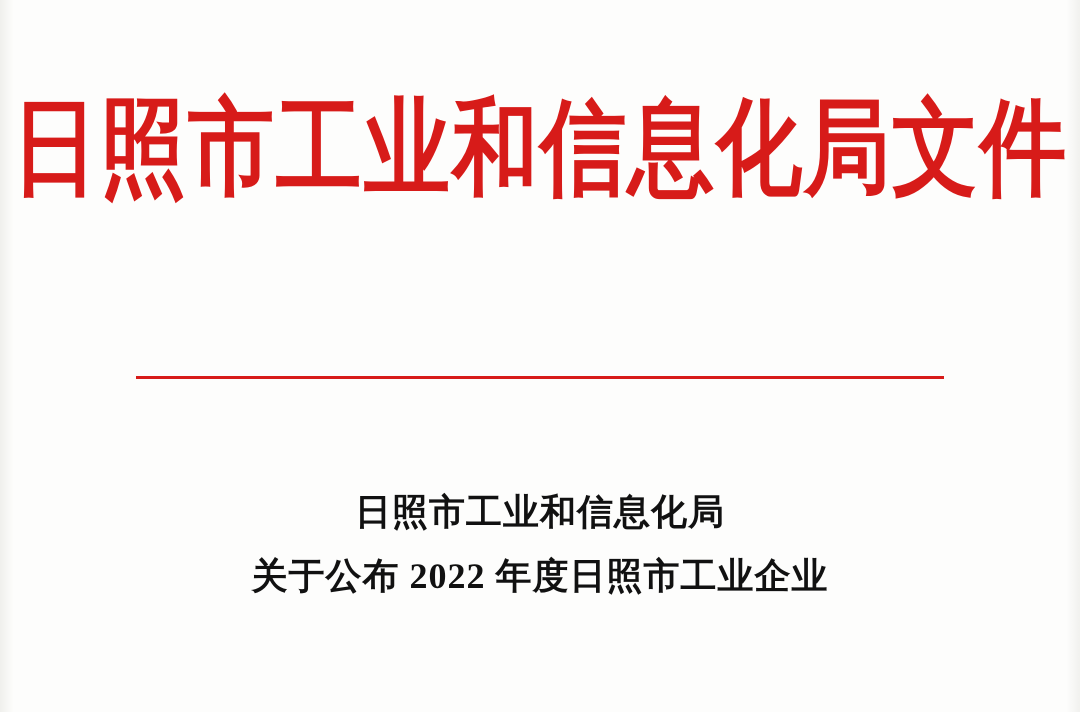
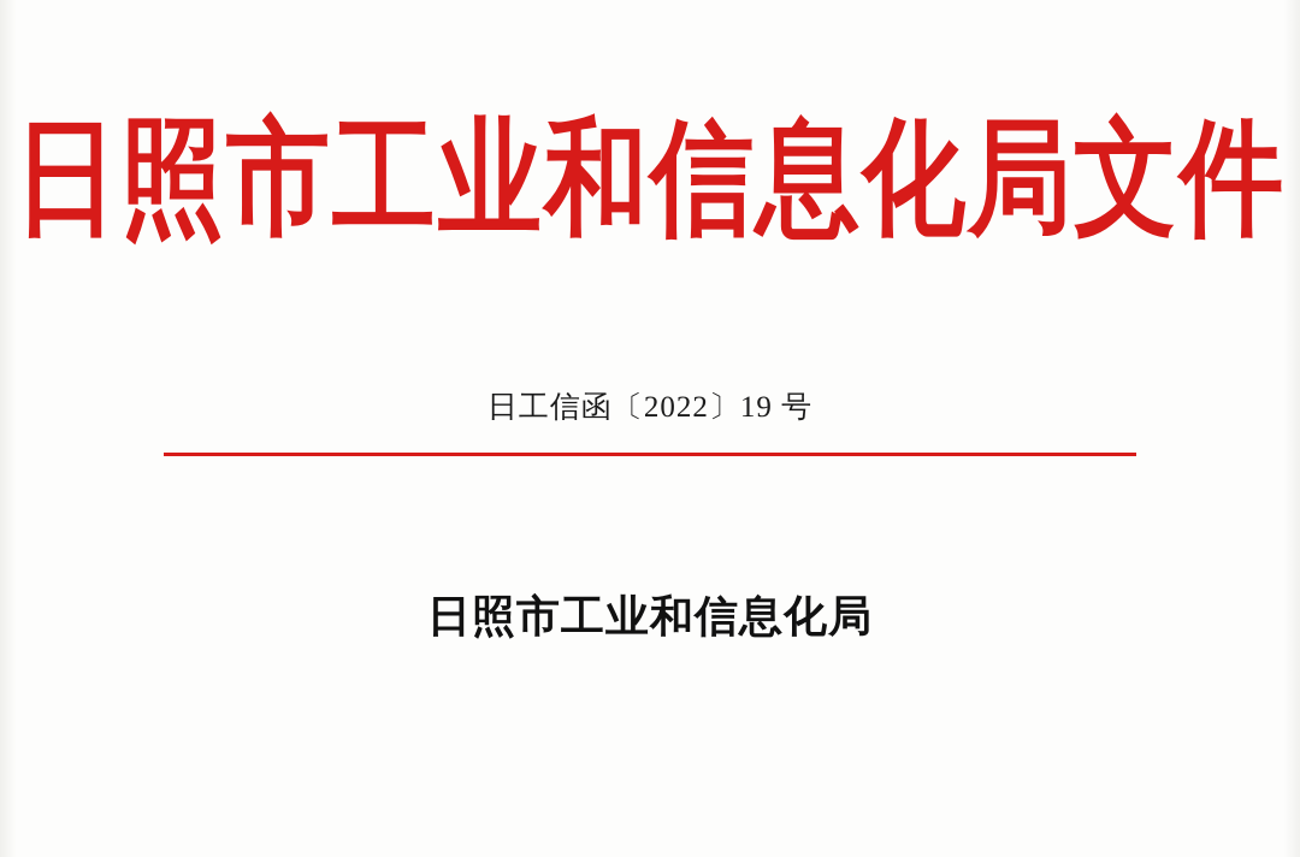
  日照市工业和信息化局文件
+ 日工信函〔2022〕19 号
  日照市工业和信息化局
- 关于公布 2022 年度日照市工业企业
